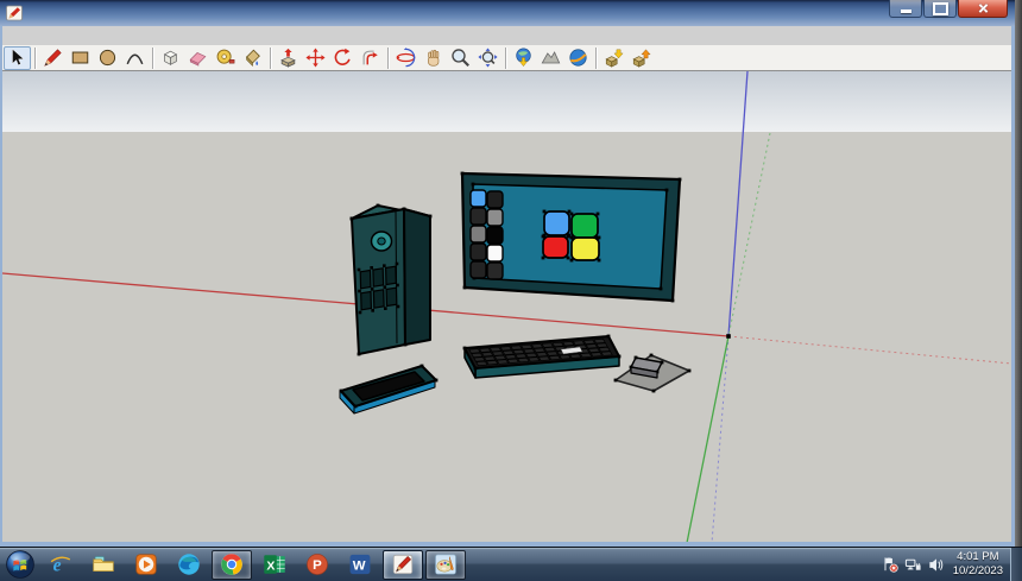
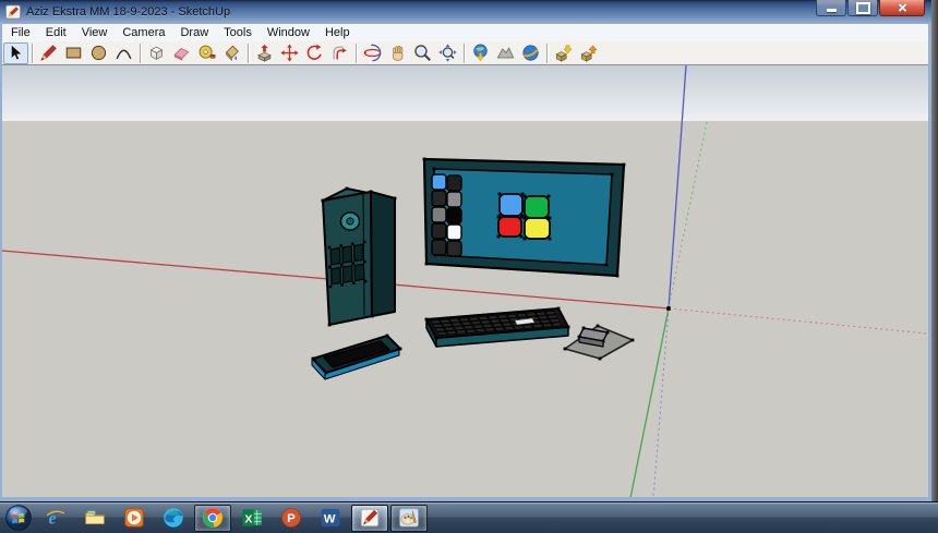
+ Aziz Ekstra MM 18-9-2023 - SketchUp
+ File
+ Edit
+ View
+ Camera
+ Draw
+ Tools
+ Window
+ Help
  e
  X
  P
  W
- 4:01 PM
- 10/2/2023
